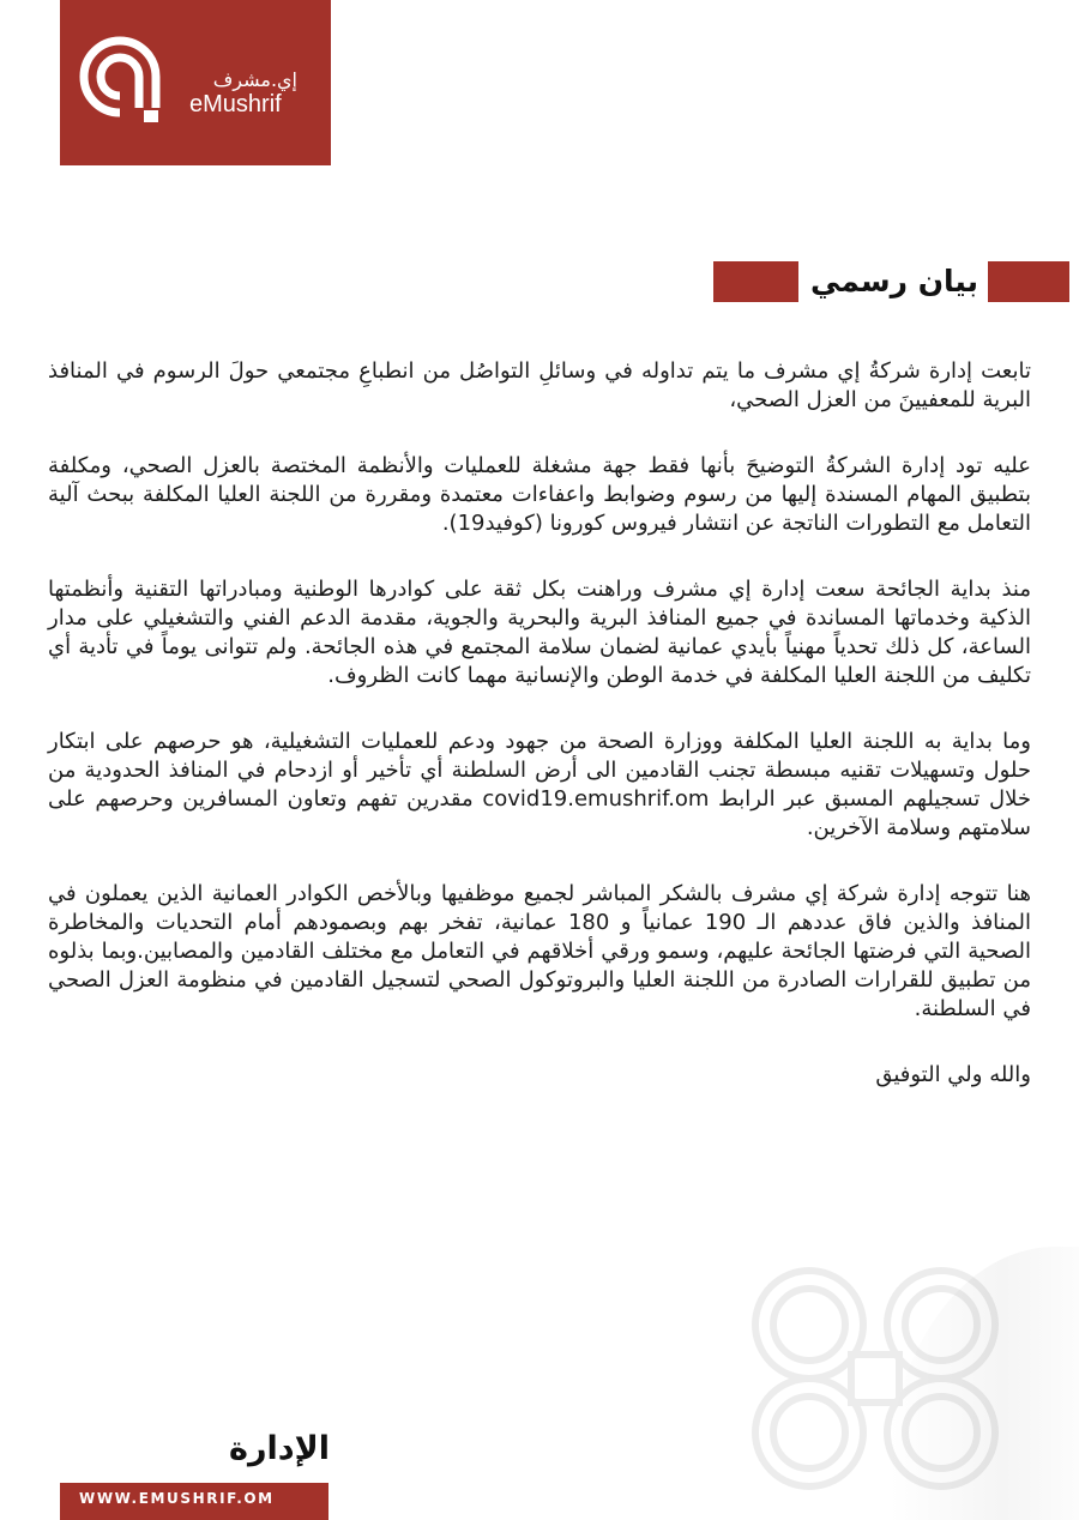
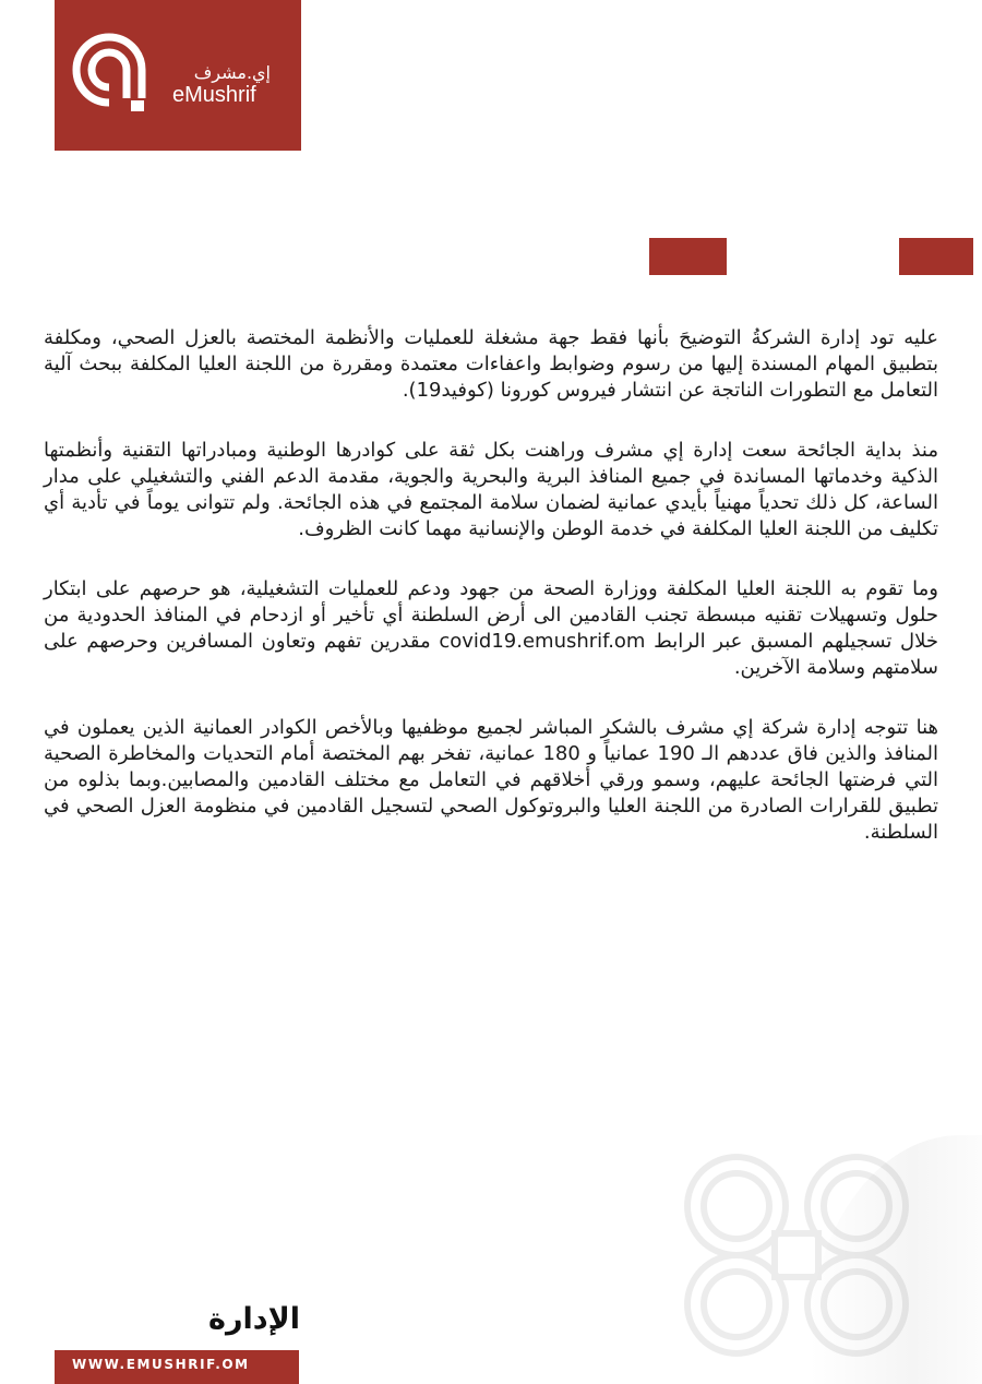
  إي.مشرف
  eMushrif
- بيان رسمي
- تابعت إدارة شركةُ إي مشرف ما يتم تداوله في وسائلِ التواصُل من انطباعِ مجتمعي حولَ الرسوم في المنافذ البرية للمعفيينَ من العزل الصحي،
  عليه تود إدارة الشركةُ التوضيحَ بأنها فقط جهة مشغلة للعمليات والأنظمة المختصة بالعزل الصحي، ومكلفة بتطبيق المهام المسندة إليها من رسوم وضوابط واعفاءات معتمدة ومقررة من اللجنة العليا المكلفة ببحث آلية التعامل مع التطورات الناتجة عن انتشار فيروس كورونا (كوفيد19).
  منذ بداية الجائحة سعت إدارة إي مشرف وراهنت بكل ثقة على كوادرها الوطنية ومبادراتها التقنية وأنظمتها الذكية وخدماتها المساندة في جميع المنافذ البرية والبحرية والجوية، مقدمة الدعم الفني والتشغيلي على مدار الساعة، كل ذلك تحدياً مهنياً بأيدي عمانية لضمان سلامة المجتمع في هذه الجائحة. ولم تتوانى يوماً في تأدية أي تكليف من اللجنة العليا المكلفة في خدمة الوطن والإنسانية مهما كانت الظروف.
- وما بداية به اللجنة العليا المكلفة ووزارة الصحة من جهود ودعم للعمليات التشغيلية، هو حرصهم على ابتكار حلول وتسهيلات تقنيه مبسطة تجنب القادمين الى أرض السلطنة أي تأخير أو ازدحام في المنافذ الحدودية من خلال تسجيلهم المسبق عبر الرابط covid19.emushrif.om مقدرين تفهم وتعاون المسافرين وحرصهم على سلامتهم وسلامة الآخرين.
+ وما تقوم به اللجنة العليا المكلفة ووزارة الصحة من جهود ودعم للعمليات التشغيلية، هو حرصهم على ابتكار حلول وتسهيلات تقنيه مبسطة تجنب القادمين الى أرض السلطنة أي تأخير أو ازدحام في المنافذ الحدودية من خلال تسجيلهم المسبق عبر الرابط covid19.emushrif.om مقدرين تفهم وتعاون المسافرين وحرصهم على سلامتهم وسلامة الآخرين.
- هنا تتوجه إدارة شركة إي مشرف بالشكر المباشر لجميع موظفيها وبالأخص الكوادر العمانية الذين يعملون في المنافذ والذين فاق عددهم الـ 190 عمانياً و 180 عمانية، تفخر بهم وبصمودهم أمام التحديات والمخاطرة الصحية التي فرضتها الجائحة عليهم، وسمو ورقي أخلاقهم في التعامل مع مختلف القادمين والمصابين.وبما بذلوه من تطبيق للقرارات الصادرة من اللجنة العليا والبروتوكول الصحي لتسجيل القادمين في منظومة العزل الصحي في السلطنة.
+ هنا تتوجه إدارة شركة إي مشرف بالشكر المباشر لجميع موظفيها وبالأخص الكوادر العمانية الذين يعملون في المنافذ والذين فاق عددهم الـ 190 عمانياً و 180 عمانية، تفخر بهم المختصة أمام التحديات والمخاطرة الصحية التي فرضتها الجائحة عليهم، وسمو ورقي أخلاقهم في التعامل مع مختلف القادمين والمصابين.وبما بذلوه من تطبيق للقرارات الصادرة من اللجنة العليا والبروتوكول الصحي لتسجيل القادمين في منظومة العزل الصحي في السلطنة.
- والله ولي التوفيق
  الإدارة
  WWW.EMUSHRIF.OM
